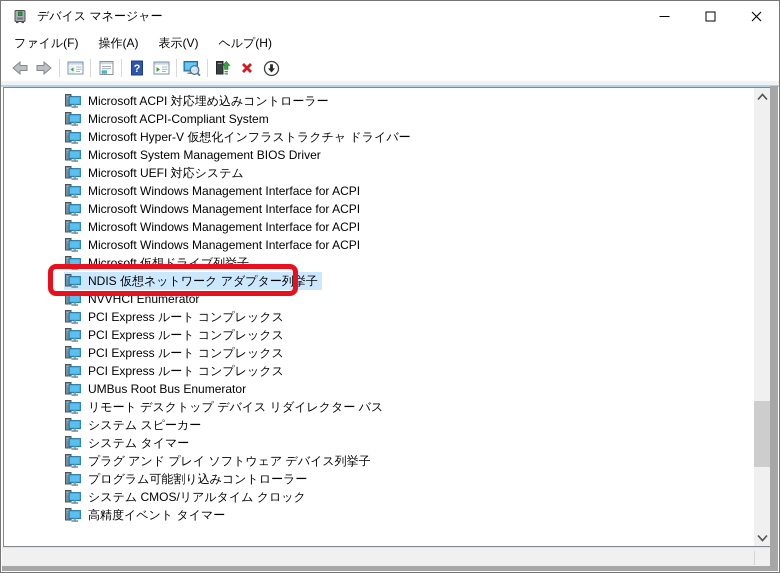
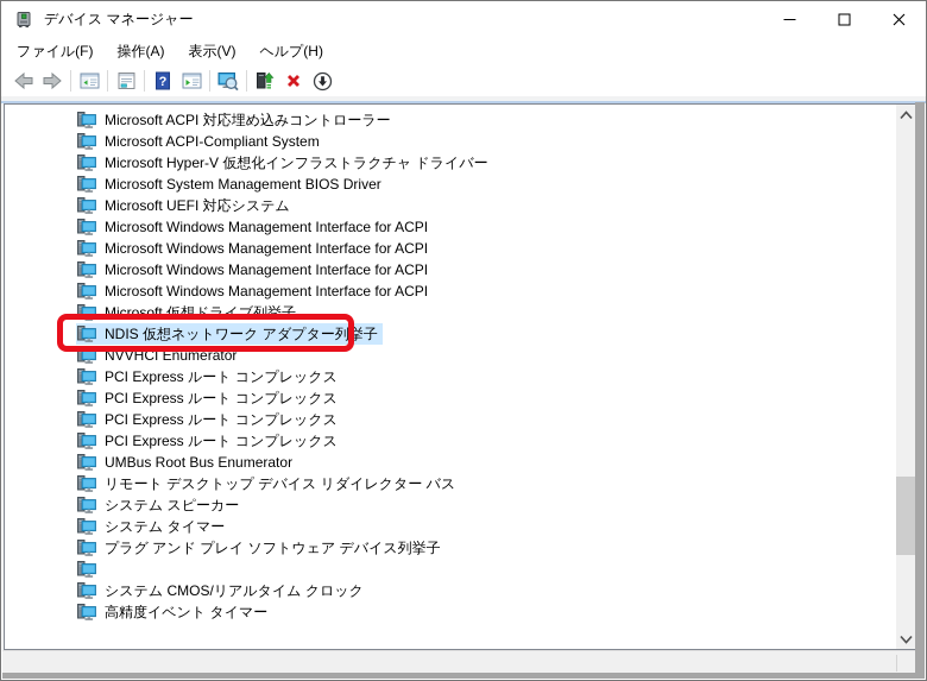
  デバイス マネージャー
  ファイル(F)
  操作(A)
  表示(V)
  ヘルプ(H)
  ?
  Microsoft ACPI 対応埋め込みコントローラー
  Microsoft ACPI-Compliant System
  Microsoft Hyper-V 仮想化インフラストラクチャ ドライバー
  Microsoft System Management BIOS Driver
  Microsoft UEFI 対応システム
  Microsoft Windows Management Interface for ACPI
  Microsoft Windows Management Interface for ACPI
  Microsoft Windows Management Interface for ACPI
  Microsoft Windows Management Interface for ACPI
  Microsoft 仮想ドライブ列挙子
  NDIS 仮想ネットワーク アダプター列挙子
  NVVHCI Enumerator
  PCI Express ルート コンプレックス
  PCI Express ルート コンプレックス
  PCI Express ルート コンプレックス
  PCI Express ルート コンプレックス
  UMBus Root Bus Enumerator
  リモート デスクトップ デバイス リダイレクター バス
  システム スピーカー
  システム タイマー
  プラグ アンド プレイ ソフトウェア デバイス列挙子
- プログラム可能割り込みコントローラー
  システム CMOS/リアルタイム クロック
  高精度イベント タイマー
